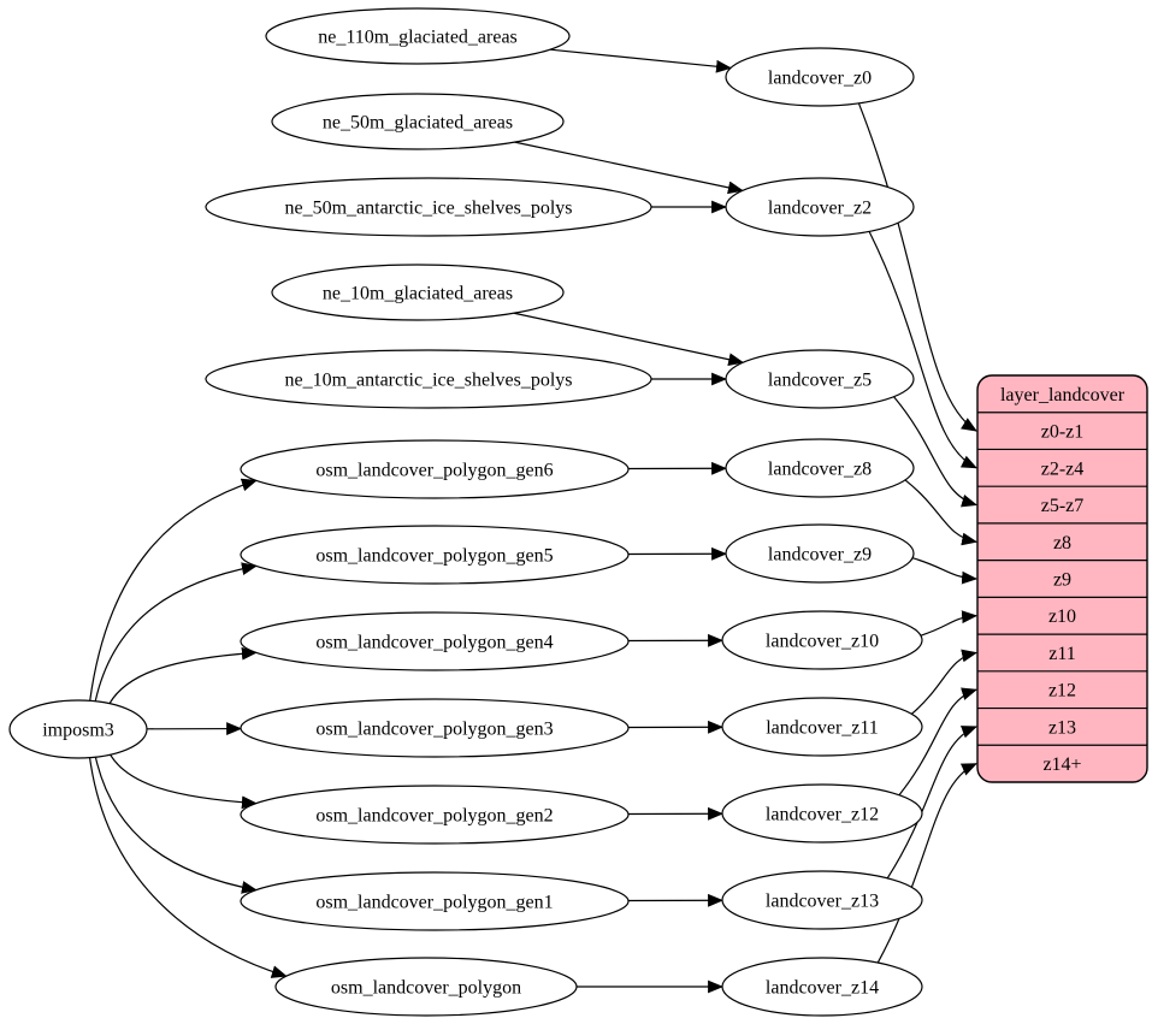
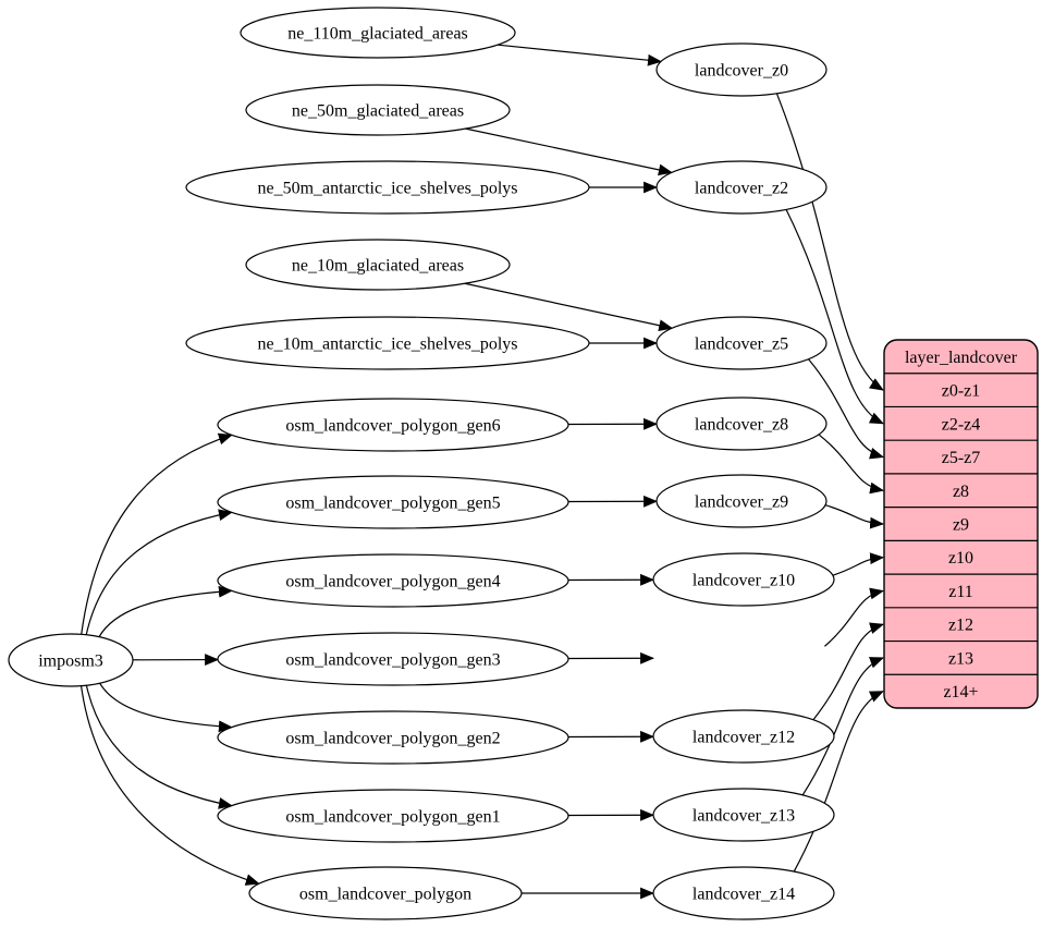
  imposm3
  ne_110m_glaciated_areas
  ne_50m_glaciated_areas
  ne_50m_antarctic_ice_shelves_polys
  ne_10m_glaciated_areas
  ne_10m_antarctic_ice_shelves_polys
  osm_landcover_polygon_gen6
  osm_landcover_polygon_gen5
  osm_landcover_polygon_gen4
  osm_landcover_polygon_gen3
  osm_landcover_polygon_gen2
  osm_landcover_polygon_gen1
  osm_landcover_polygon
  landcover_z0
  landcover_z2
  landcover_z5
  landcover_z8
  landcover_z9
  landcover_z10
- landcover_z11
  landcover_z12
  landcover_z13
  landcover_z14
  layer_landcover
  z0-z1
  z2-z4
  z5-z7
  z8
  z9
  z10
  z11
  z12
  z13
  z14+
